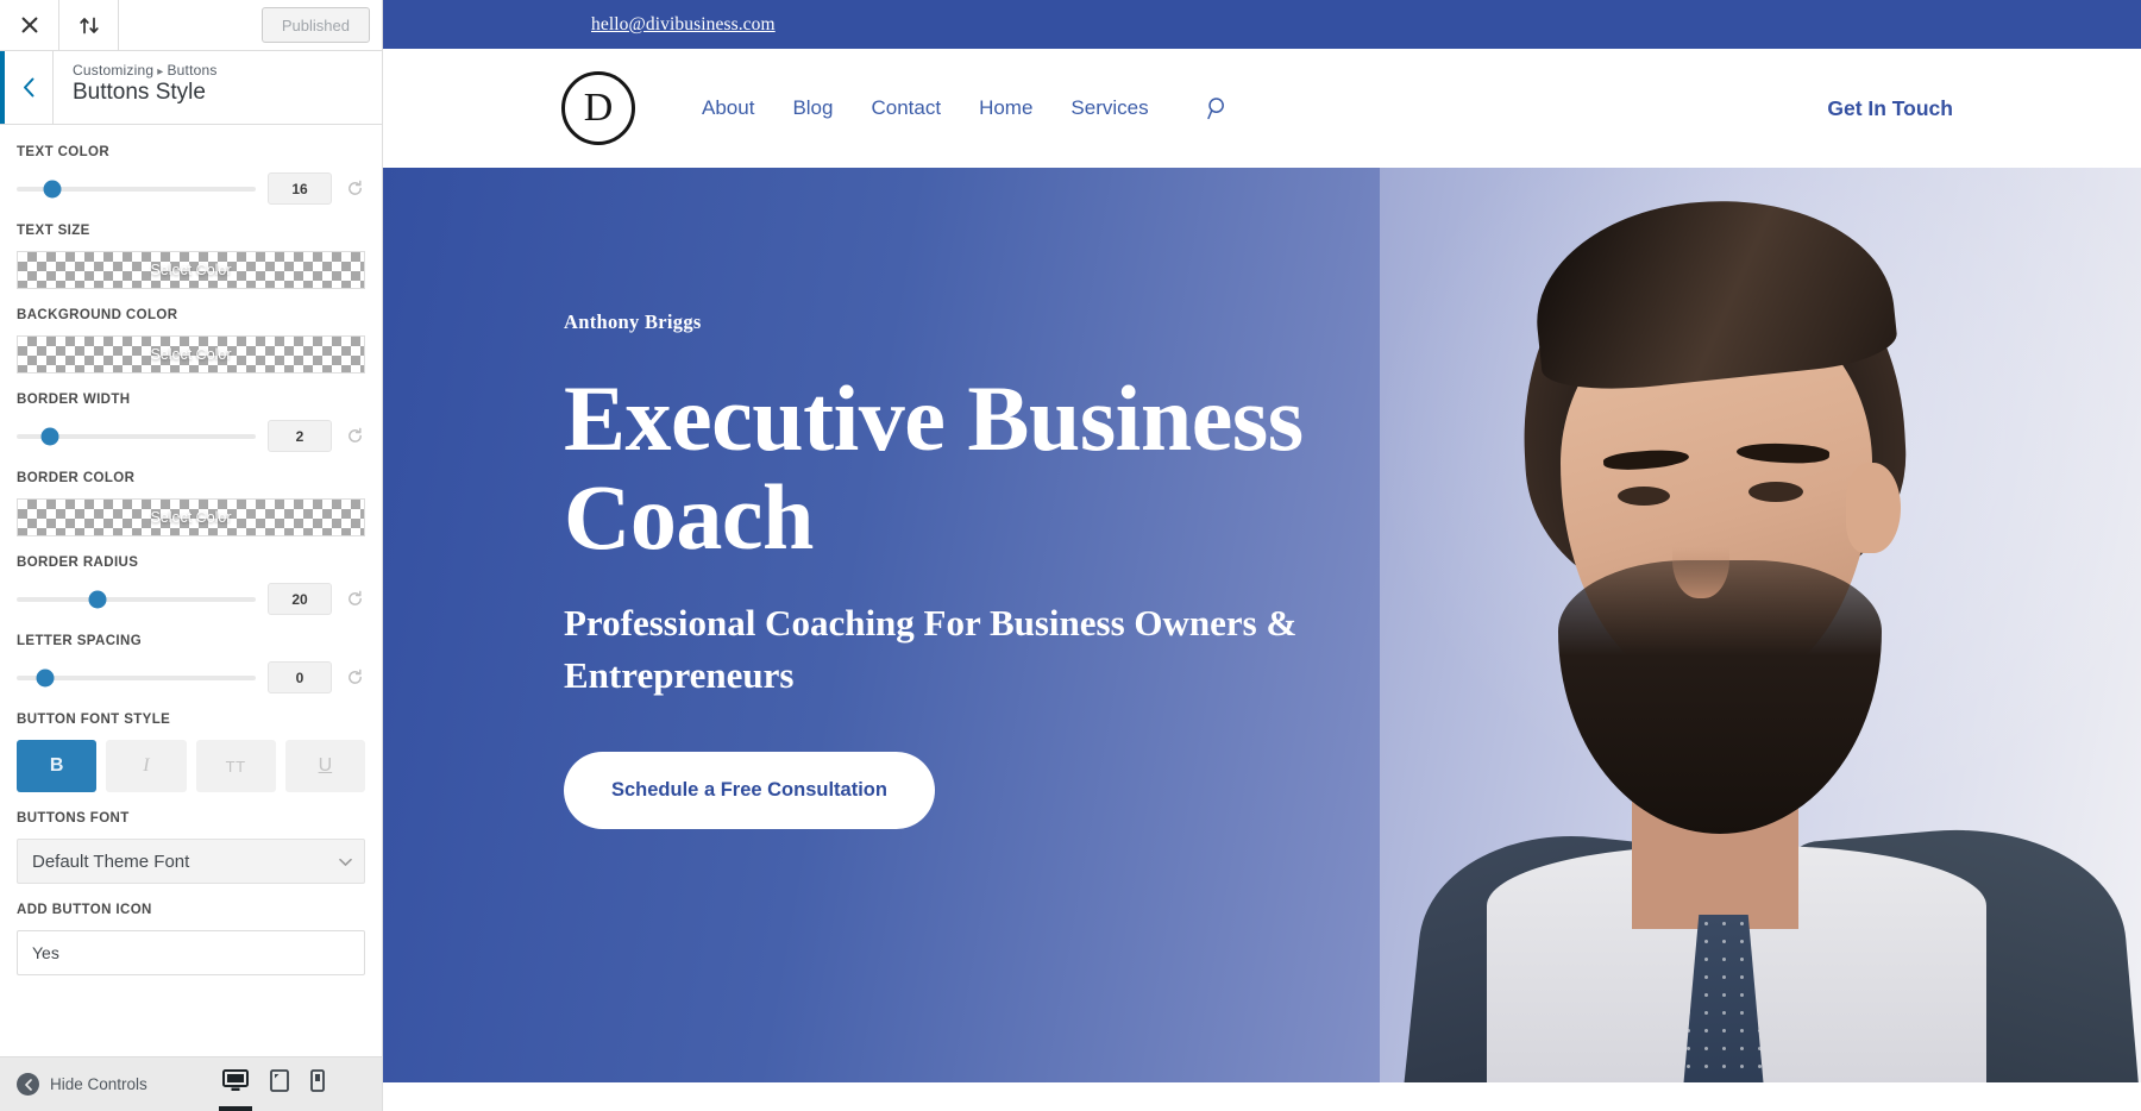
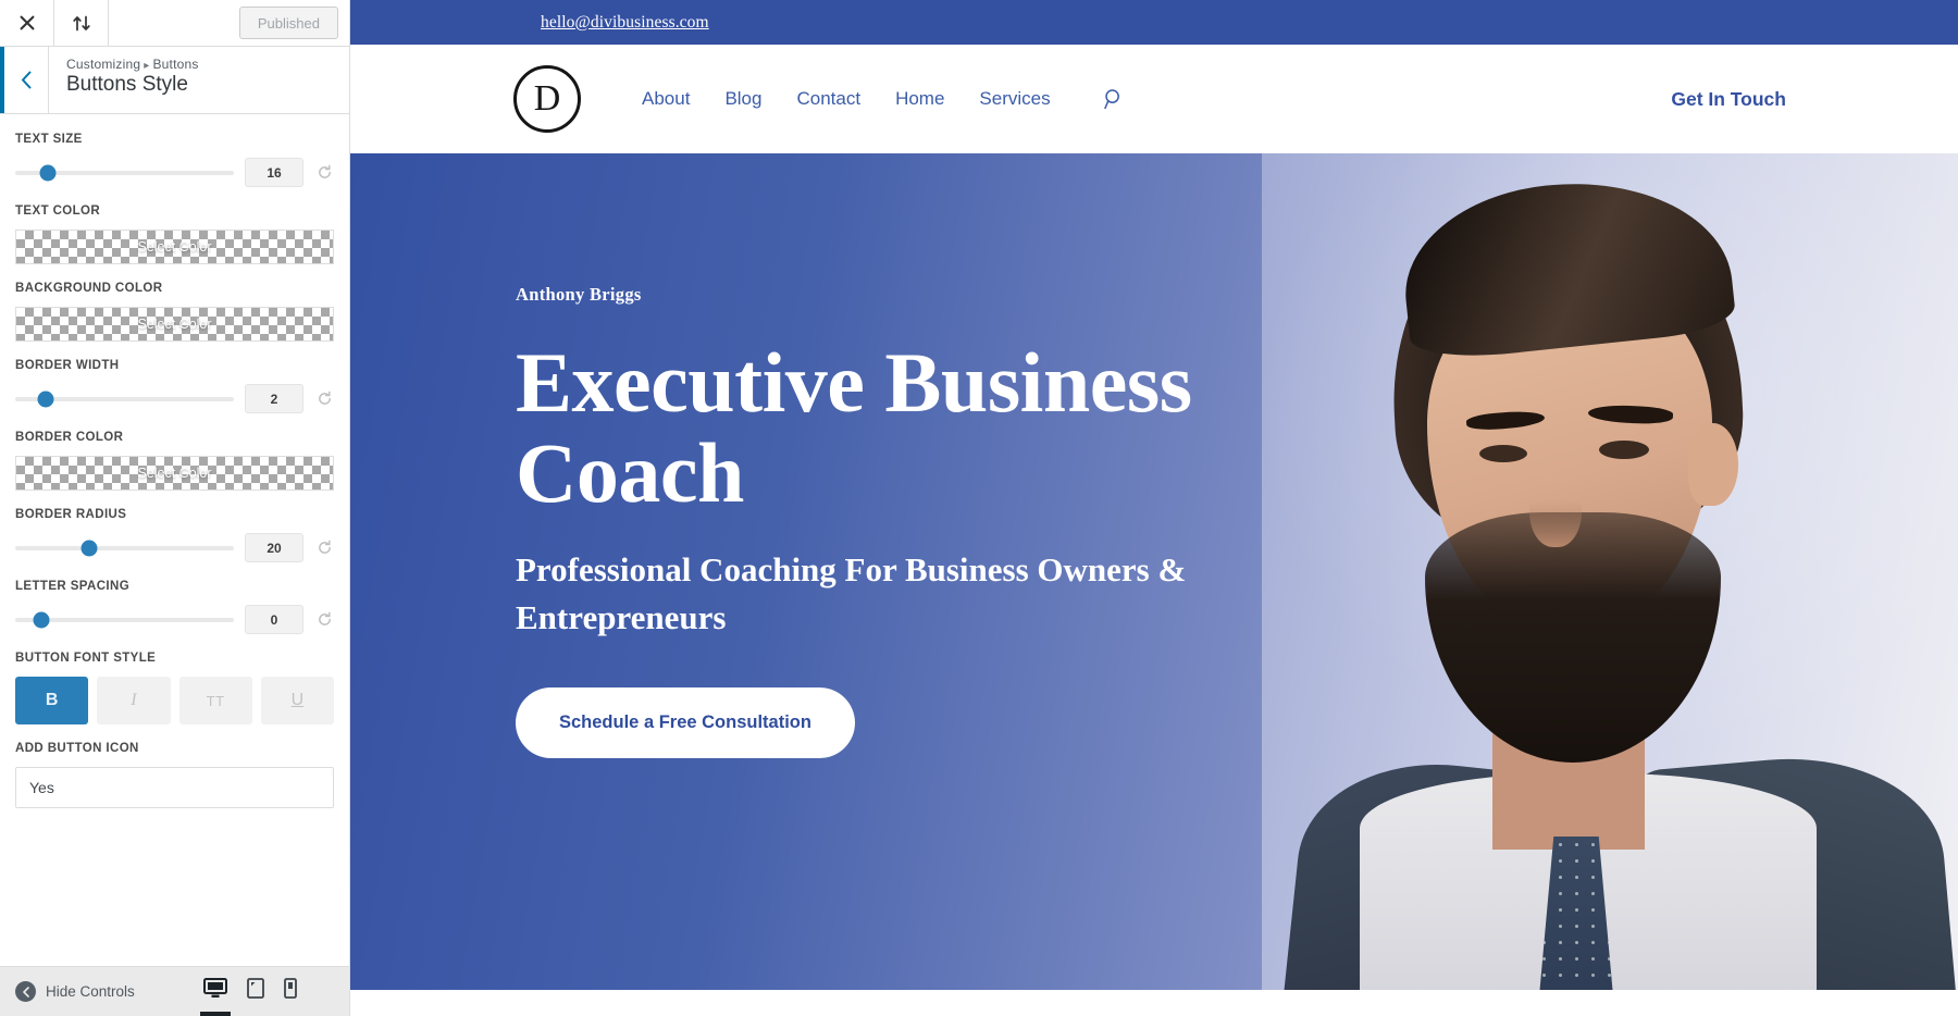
  Published
  Customizing ▸ Buttons
  Buttons Style
- TEXT COLOR
+ TEXT SIZE
  16
- TEXT SIZE
+ TEXT COLOR
  Select Color
  BACKGROUND COLOR
  Select Color
  BORDER WIDTH
  2
  BORDER COLOR
  Select Color
  BORDER RADIUS
  20
  LETTER SPACING
  0
  BUTTON FONT STYLE
  B
  I
  TT
  U
- BUTTONS FONT
- Default Theme Font
  ADD BUTTON ICON
  Yes
  Hide Controls
  hello@divibusiness.com
  D
  About
  Blog
  Contact
  Home
  Services
  Get In Touch
  Anthony Briggs
  Executive Business Coach
  Professional Coaching For Business Owners & Entrepreneurs
  Schedule a Free Consultation
